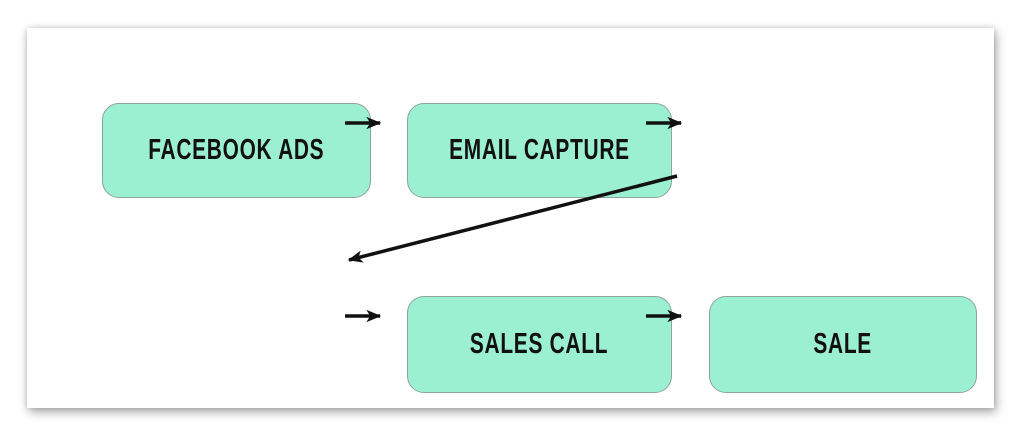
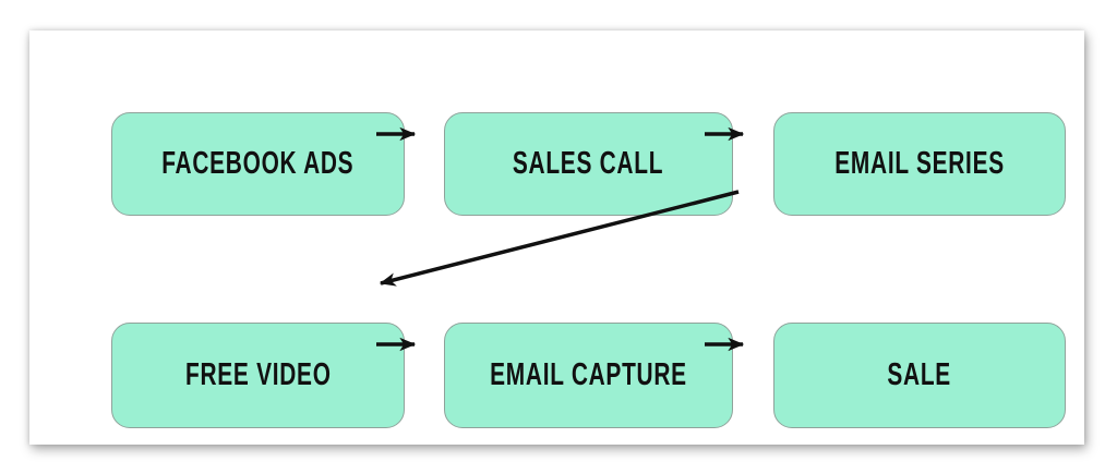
  FACEBOOK ADS
- EMAIL CAPTURE
+ SALES CALL
+ EMAIL SERIES
+ FREE VIDEO
- SALES CALL
+ EMAIL CAPTURE
  SALE
